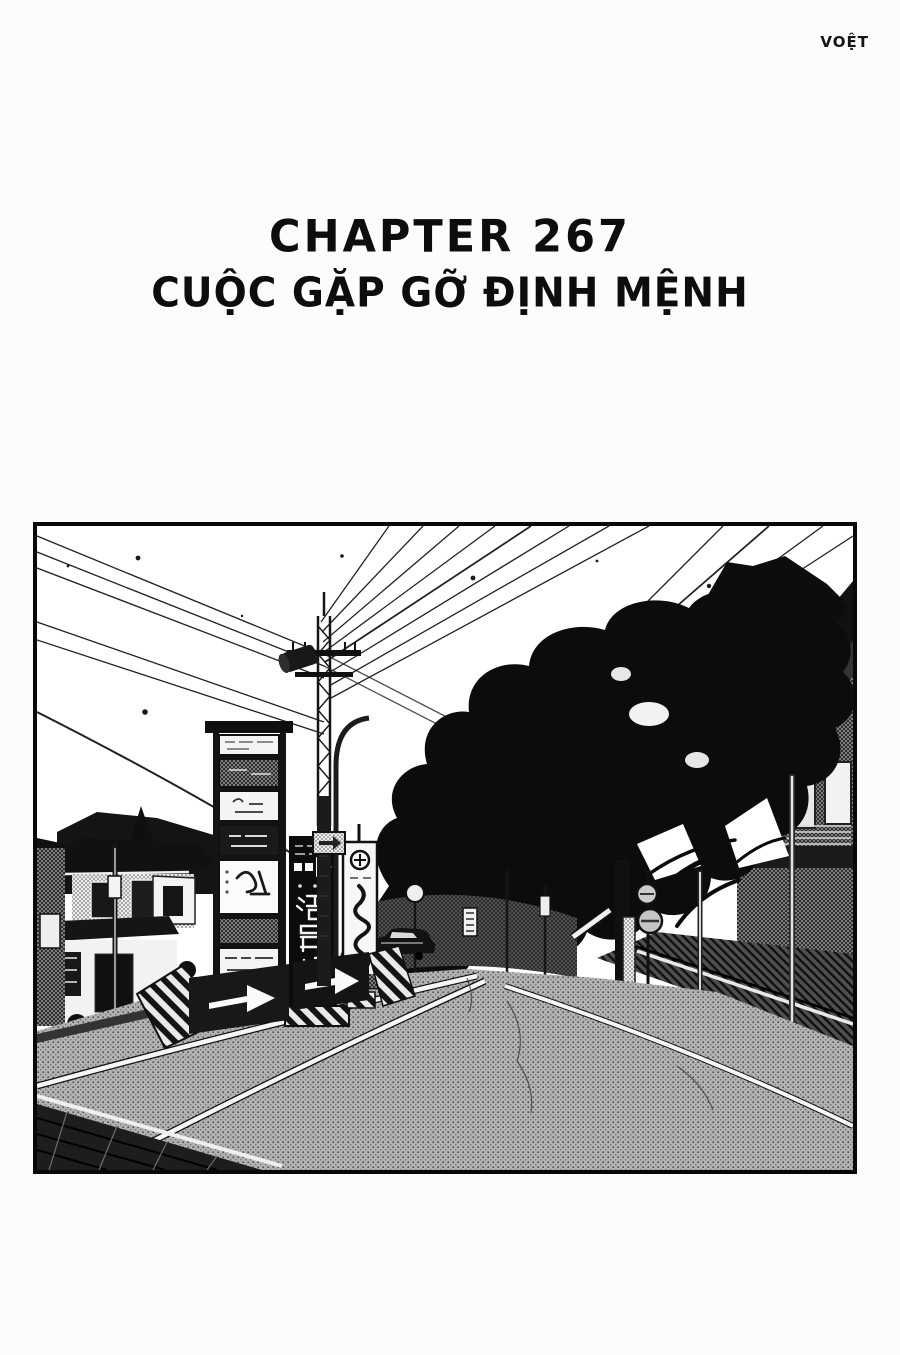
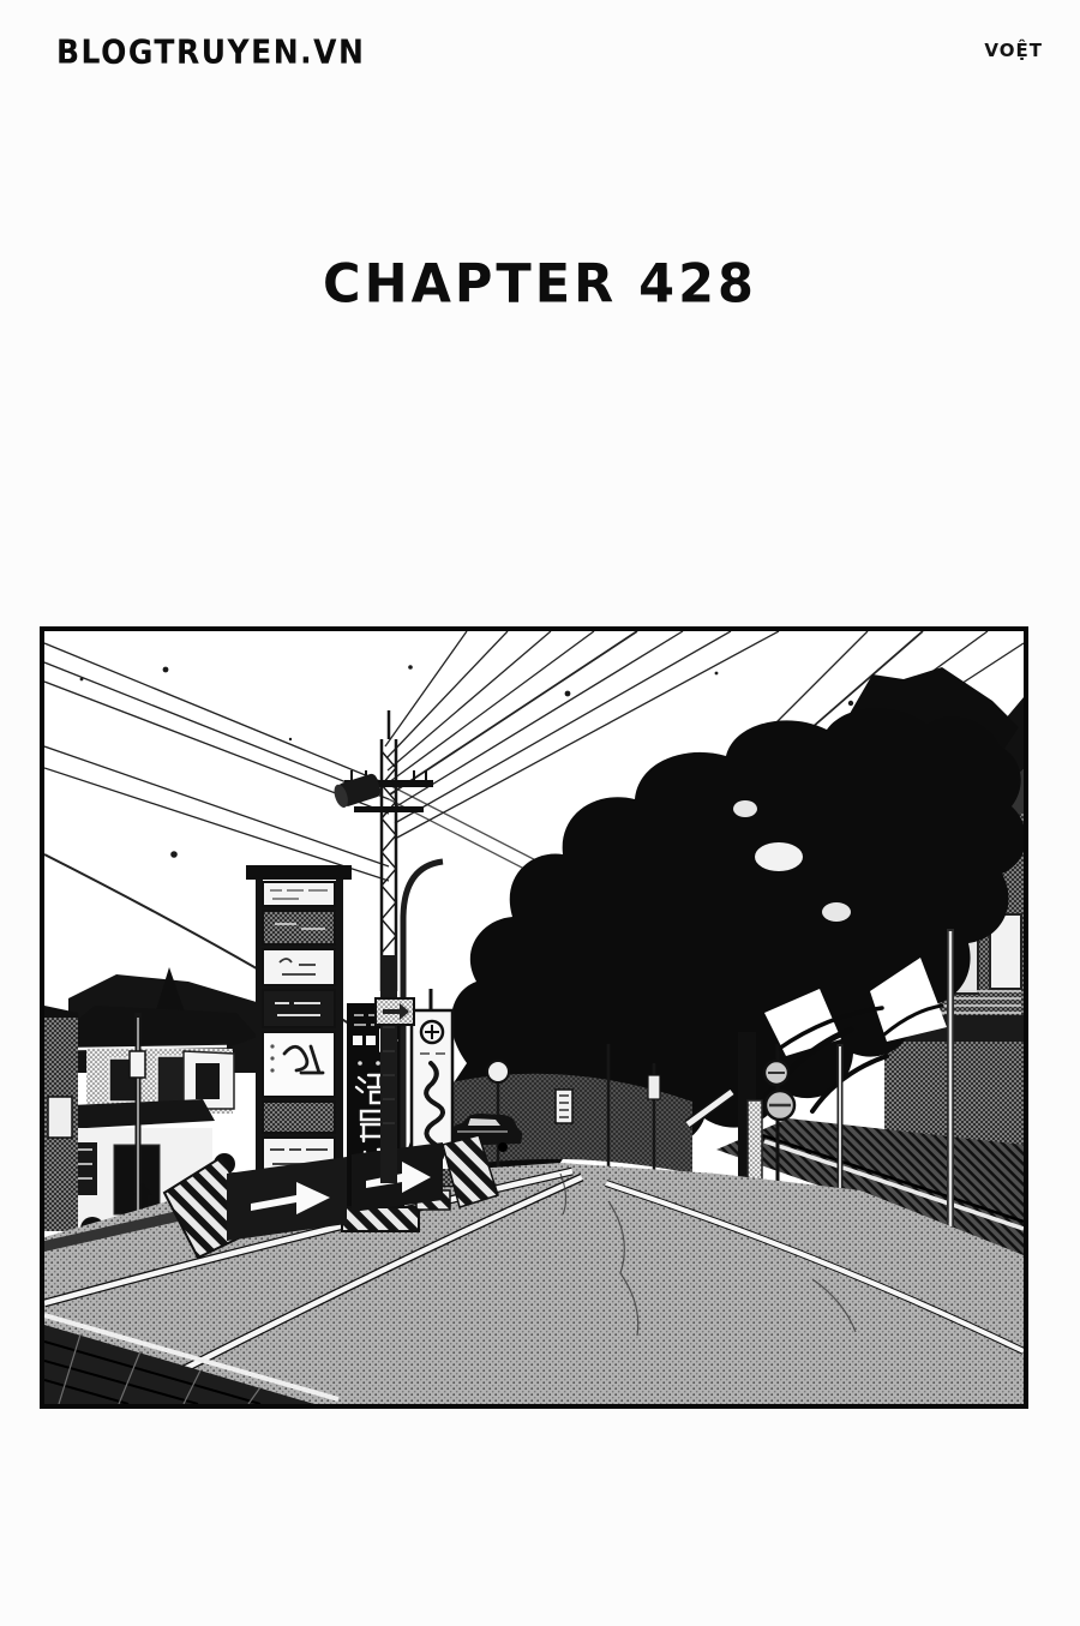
+ BLOGTRUYEN.VN
  VOỆT
- CHAPTER 267
+ CHAPTER 428
- CUỘC GẶP GỠ ĐỊNH MỆNH
